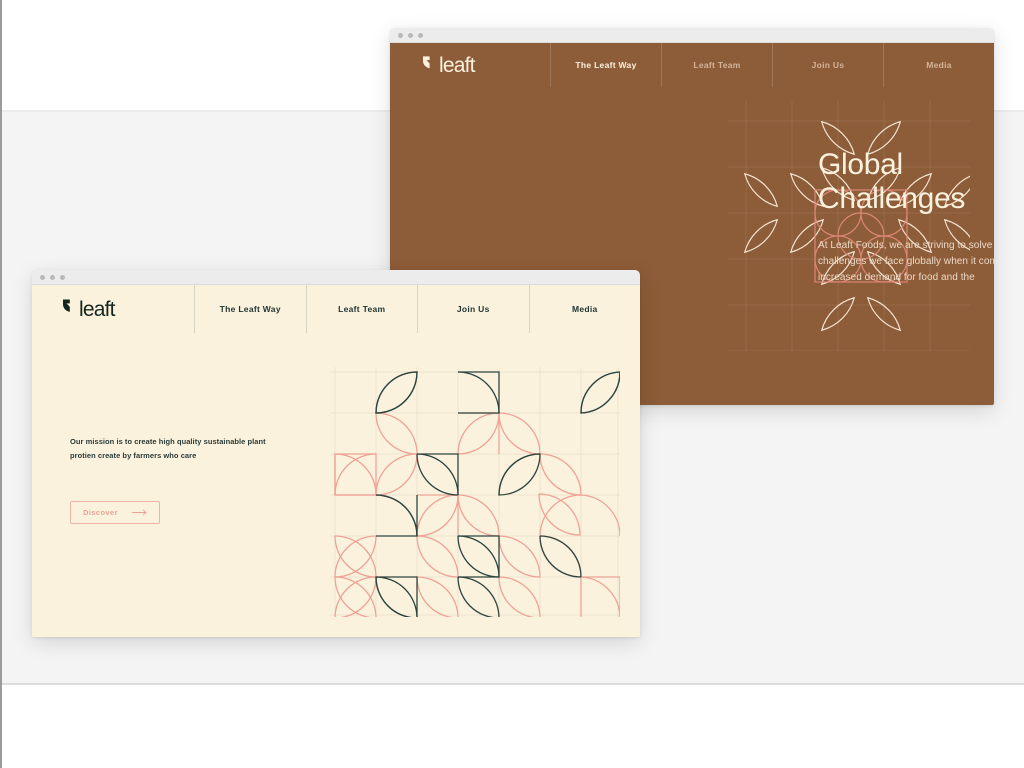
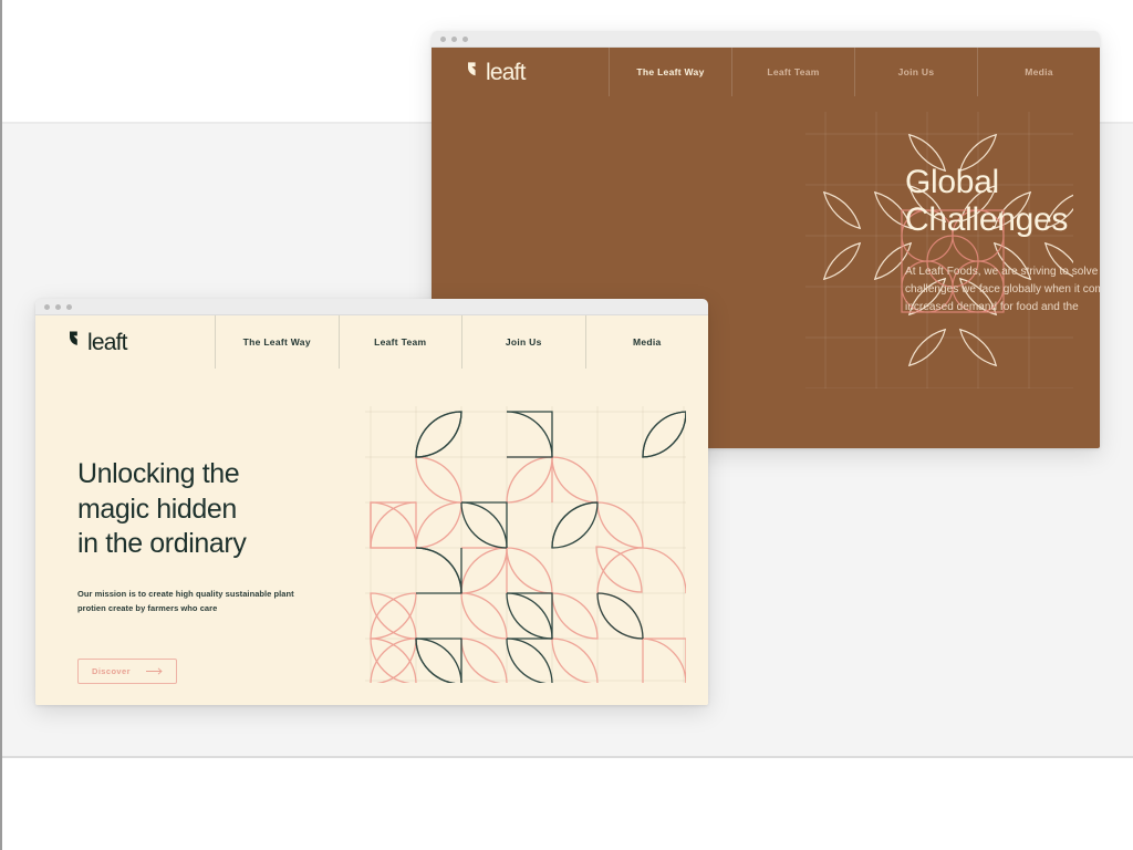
  leaft
  The Leaft Way
  Leaft Team
  Join Us
  Media
  Global
  Challenges
  At Leaft Foods, we are striving to solve challenges we face globally when it com increased demand for food and the
  leaft
  The Leaft Way
  Leaft Team
  Join Us
  Media
+ Unlocking the
+ magic hidden
+ in the ordinary
  Our mission is to create high quality sustainable plant protien create by farmers who care
  Discover
